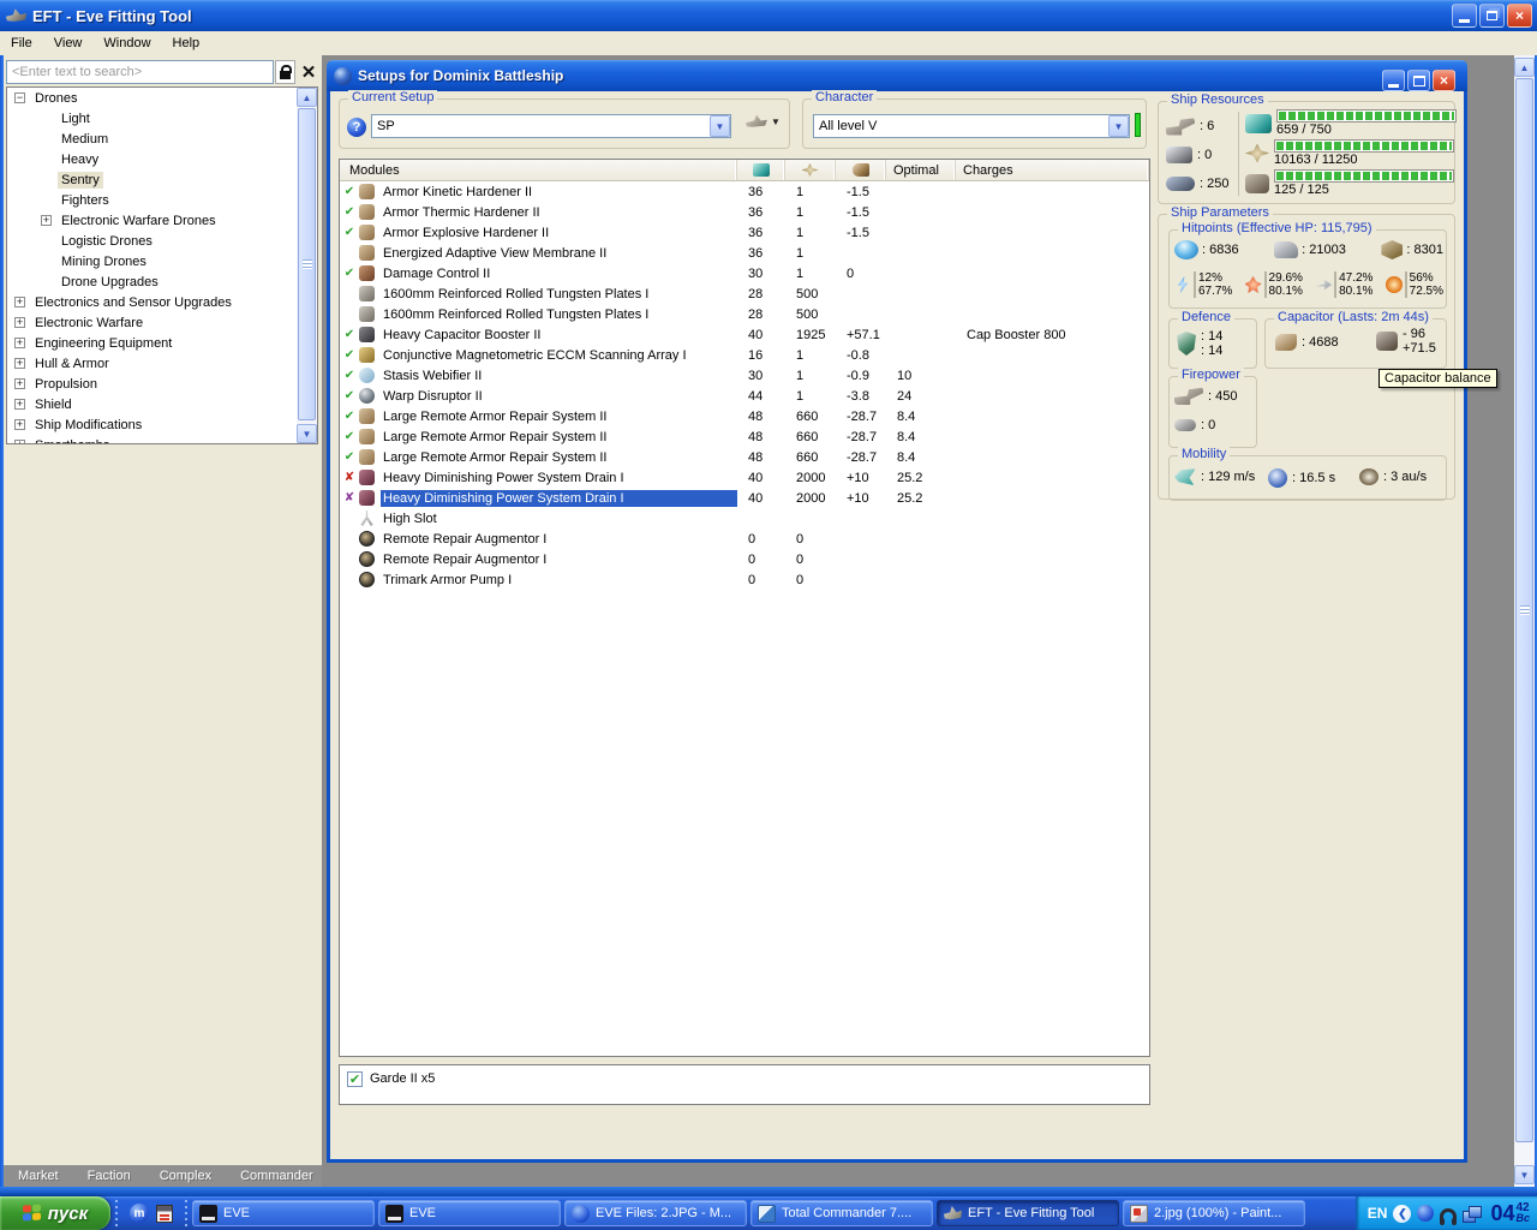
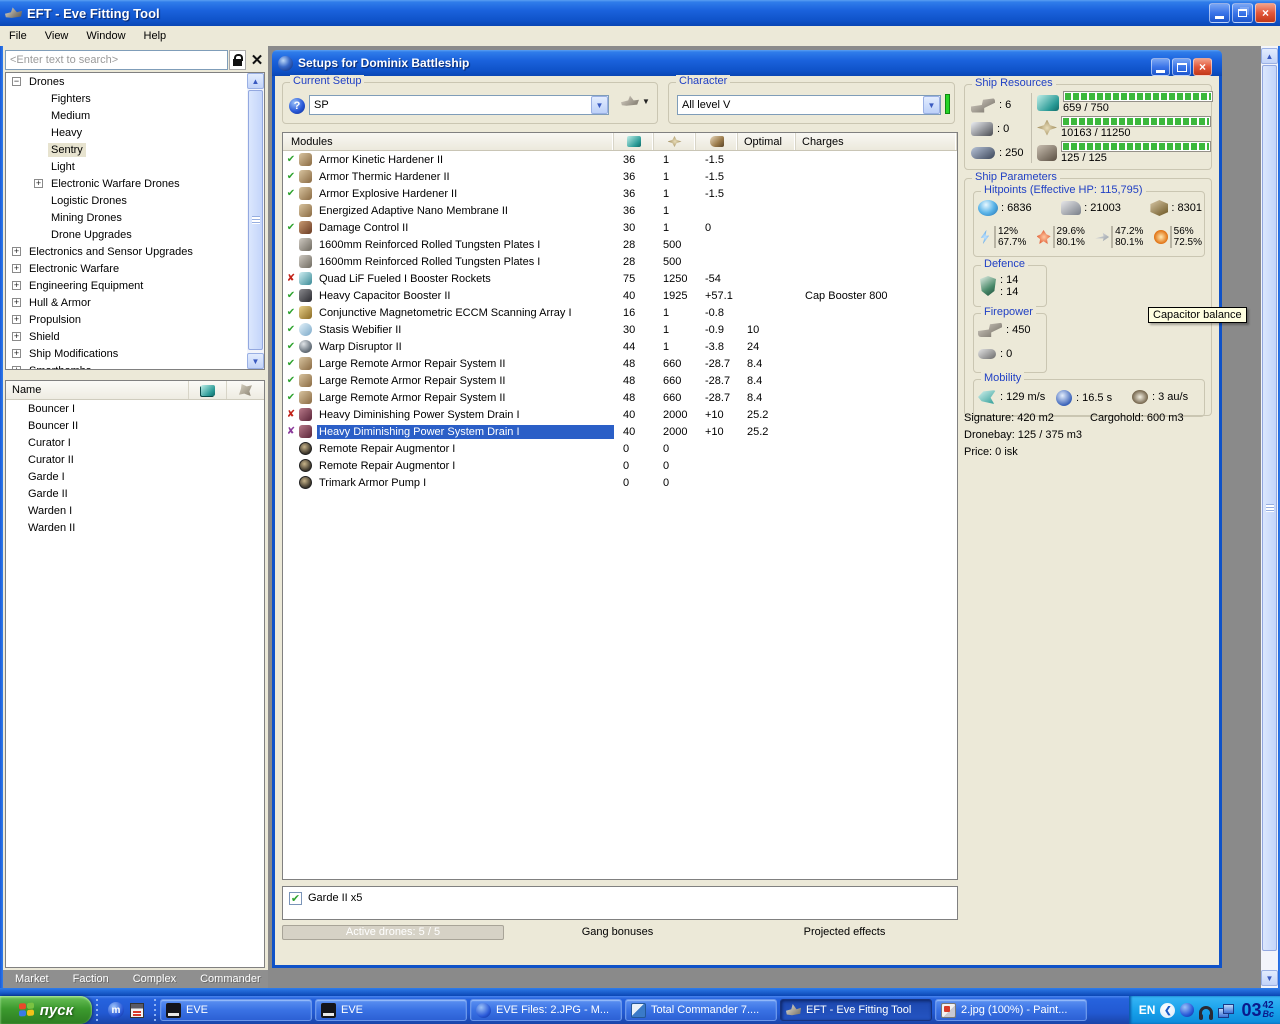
  EFT - Eve Fitting Tool
  ×
  File
  View
  Window
  Help
  <Enter text to search>
  ✕
  Drones
- Light
+ Fighters
  Medium
  Heavy
  Sentry
- Fighters
+ Light
  Electronic Warfare Drones
  Logistic Drones
  Mining Drones
  Drone Upgrades
  Electronics and Sensor Upgrades
  Electronic Warfare
  Engineering Equipment
  Hull & Armor
  Propulsion
  Shield
  Ship Modifications
  ▲
  ▼
+ Name
+ Bouncer I
+ Bouncer II
+ Curator I
+ Curator II
+ Garde I
+ Garde II
+ Warden I
+ Warden II
  Market
  Faction
  Complex
  Commander
  Setups for Dominix Battleship
  ×
  Current Setup
  ?
  SP
  ▼
  ▼
  Character
  All level V
  ▼
  Modules
  Optimal
  Charges
  Armor Kinetic Hardener II
  36
  1
  -1.5
  Armor Thermic Hardener II
  36
  1
  -1.5
  Armor Explosive Hardener II
  36
  1
  -1.5
- Energized Adaptive View Membrane II
+ Energized Adaptive Nano Membrane II
  36
  1
  Damage Control II
  30
  1
  0
  1600mm Reinforced Rolled Tungsten Plates I
  28
  500
  1600mm Reinforced Rolled Tungsten Plates I
  28
  500
+ Quad LiF Fueled I Booster Rockets
+ 75
+ 1250
+ -54
  Heavy Capacitor Booster II
  40
  1925
  +57.1
  Cap Booster 800
  Conjunctive Magnetometric ECCM Scanning Array I
  16
  1
  -0.8
  Stasis Webifier II
  30
  1
  -0.9
  10
  Warp Disruptor II
  44
  1
  -3.8
  24
  Large Remote Armor Repair System II
  48
  660
  -28.7
  8.4
  Large Remote Armor Repair System II
  48
  660
  -28.7
  8.4
  Large Remote Armor Repair System II
  48
  660
  -28.7
  8.4
  Heavy Diminishing Power System Drain I
  40
  2000
  +10
  25.2
  Heavy Diminishing Power System Drain I
  40
  2000
  +10
  25.2
- High Slot
  Remote Repair Augmentor I
  0
  0
  Remote Repair Augmentor I
  0
  0
  Trimark Armor Pump I
  0
  0
  Garde II x5
+ Active drones: 5 / 5
+ Gang bonuses
+ Projected effects
  Ship Resources
  : 6
  : 0
  : 250
  659 / 750
  10163 / 11250
  125 / 125
  Ship Parameters
  Hitpoints (Effective HP: 115,795)
  : 6836
  : 21003
  : 8301
  12%
  67.7%
  29.6%
  80.1%
  47.2%
  80.1%
  56%
  72.5%
  Defence
  : 14
  : 14
- Capacitor (Lasts: 2m 44s)
- : 4688
- - 96
- +71.5
  Firepower
  : 450
  : 0
  Mobility
  : 129 m/s
  : 16.5 s
  : 3 au/s
+ Signature: 420 m2
+ Cargohold: 600 m3
+ Dronebay: 125 / 375 m3
+ Price: 0 isk
  ▲
  ▼
  Capacitor balance
  пуск
  m
  EVE
  EVE
  EVE Files: 2.JPG - M...
  Total Commander 7....
  EFT - Eve Fitting Tool
  2.jpg (100%) - Paint...
  EN
  ❮
- 04
+ 03
  42
  Вс
